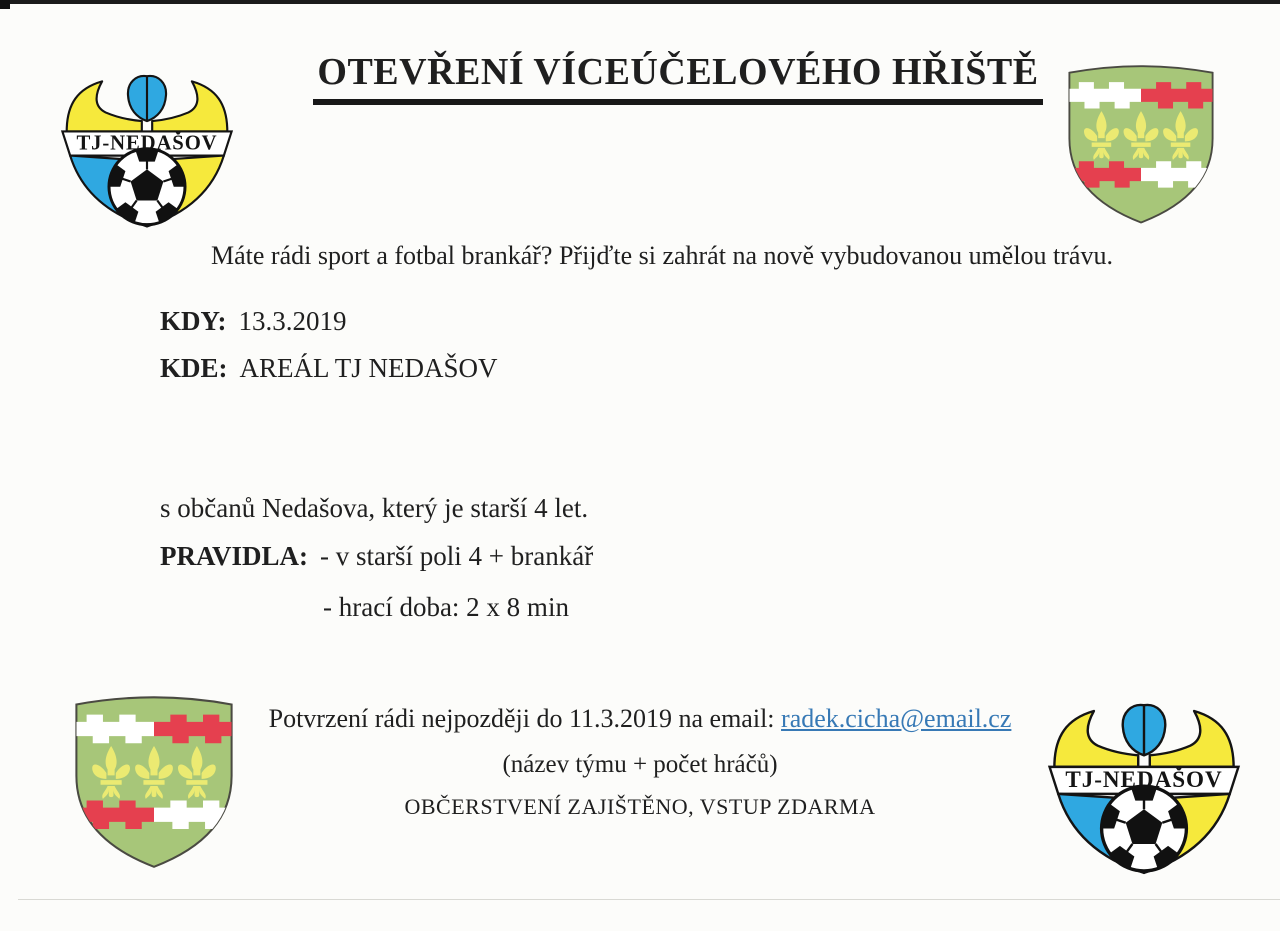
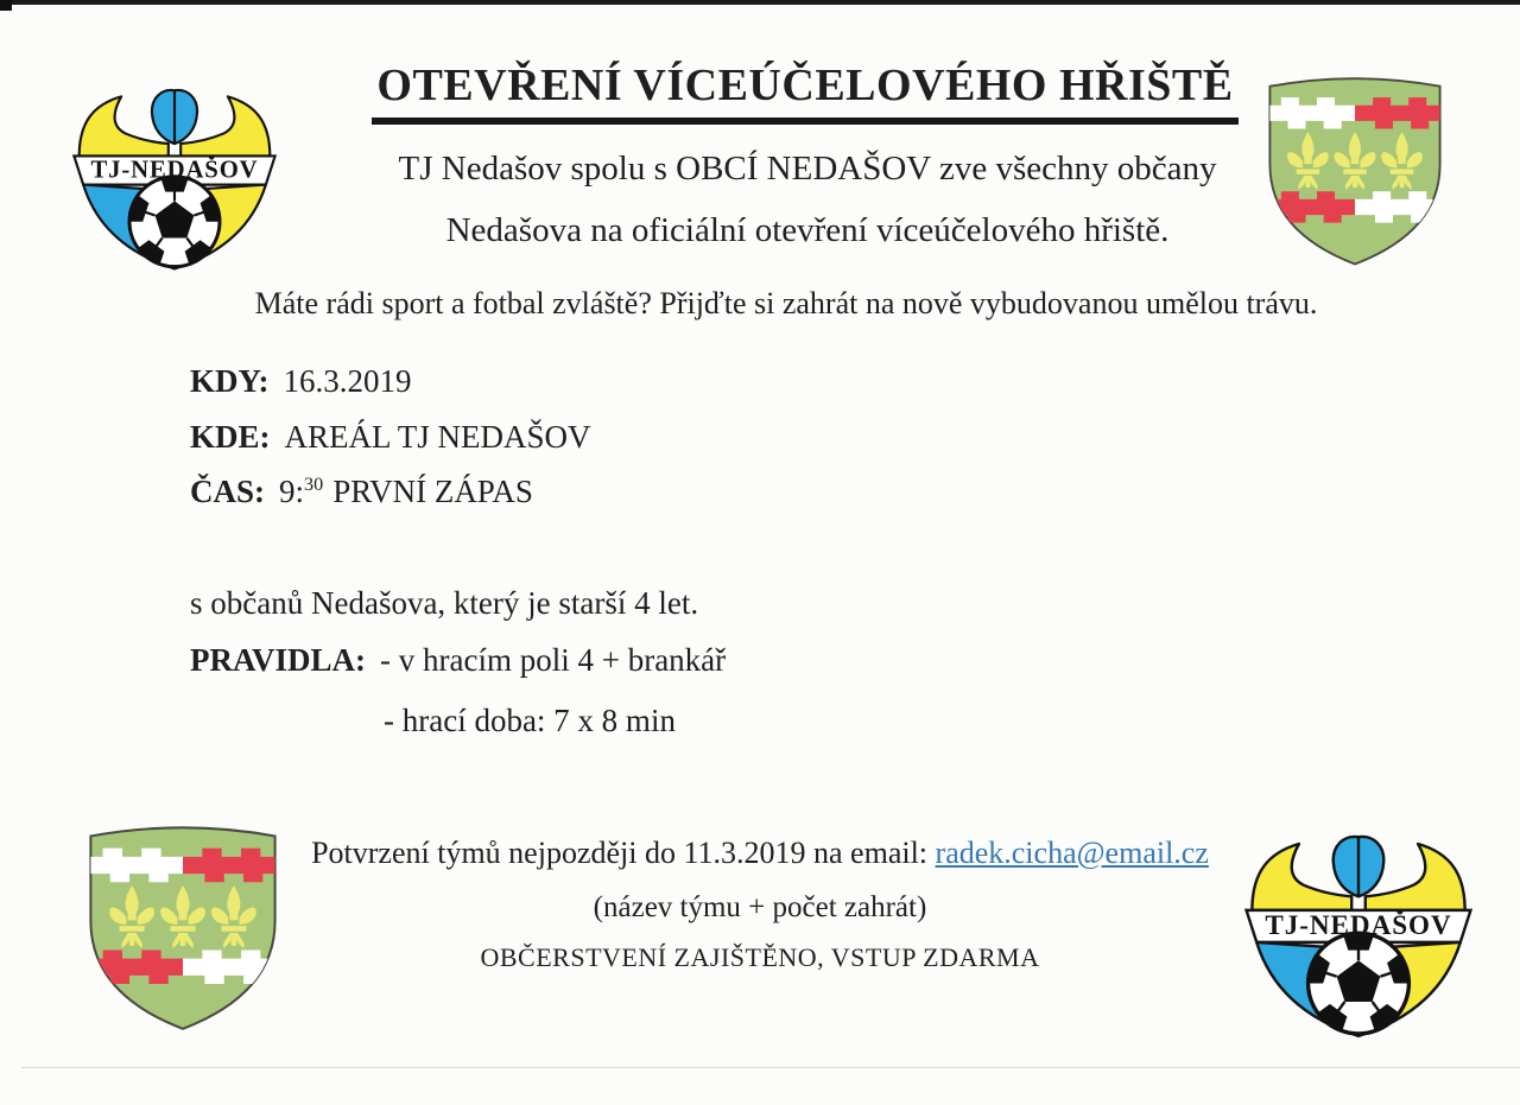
  OTEVŘENÍ VÍCEÚČELOVÉHO HŘIŠTĚ
+ TJ Nedašov spolu s OBCÍ NEDAŠOV zve všechny občany
+ Nedašova na oficiální otevření víceúčelového hřiště.
- Máte rádi sport a fotbal brankář? Přijďte si zahrát na nově vybudovanou umělou trávu.
+ Máte rádi sport a fotbal zvláště? Přijďte si zahrát na nově vybudovanou umělou trávu.
- KDY: 13.3.2019
+ KDY: 16.3.2019
  KDE: AREÁL TJ NEDAŠOV
+ ČAS: 9:30 PRVNÍ ZÁPAS
  s občanů Nedašova, který je starší 4 let.
- PRAVIDLA: - v starší poli 4 + brankář
+ PRAVIDLA: - v hracím poli 4 + brankář
- - hrací doba: 2 x 8 min
+ - hrací doba: 7 x 8 min
- Potvrzení rádi nejpozději do 11.3.2019 na email: radek.cicha@email.cz
+ Potvrzení týmů nejpozději do 11.3.2019 na email: radek.cicha@email.cz
- (název týmu + počet hráčů)
+ (název týmu + počet zahrát)
  OBČERSTVENÍ ZAJIŠTĚNO, VSTUP ZDARMA
